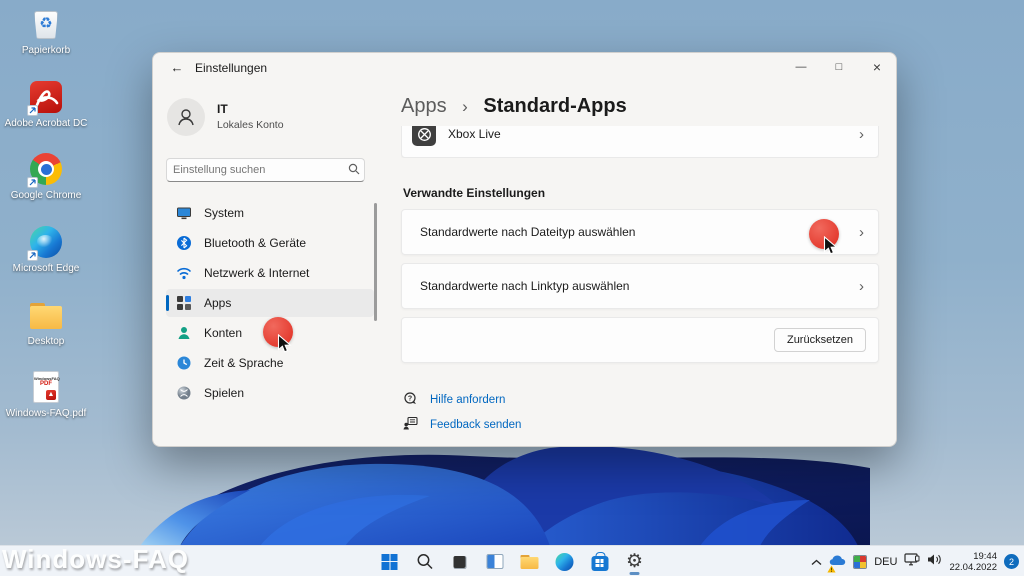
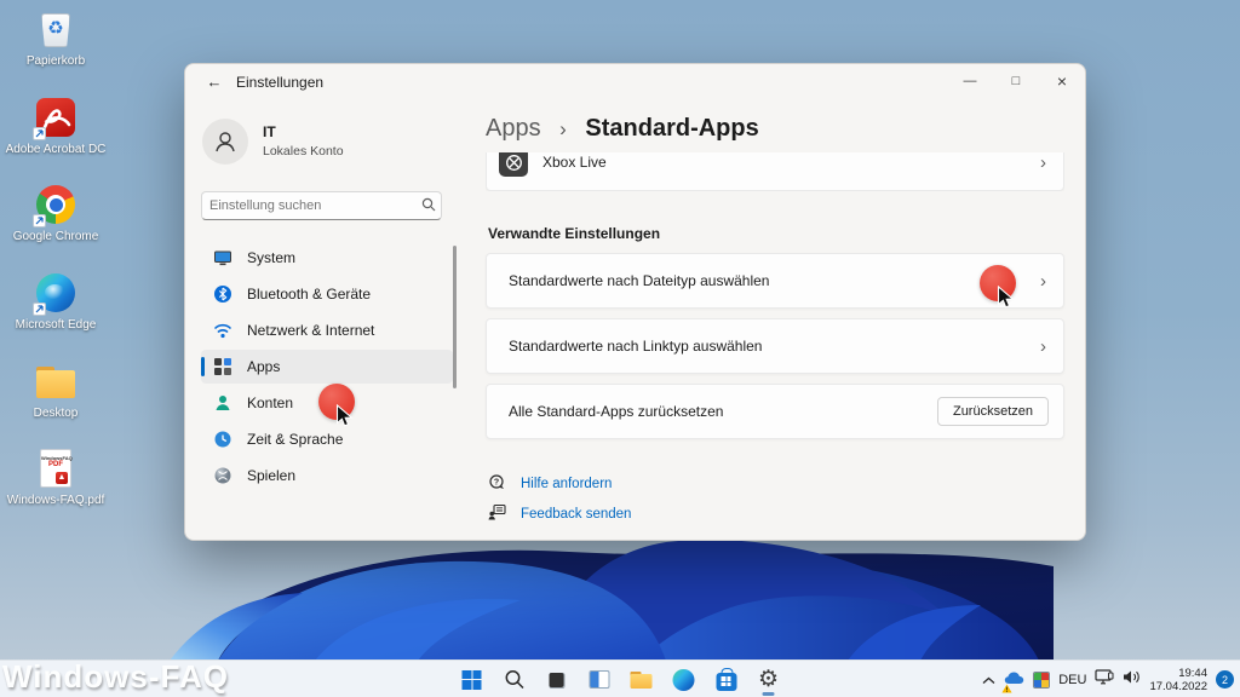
  ♻
  Papierkorb
  Adobe Acrobat DC
  Google Chrome
  Microsoft Edge
  Desktop
  Windows-FAQ.pdf
  ←
  Einstellungen
  —
  □
  ×
  IT
  Lokales Konto
  Einstellung suchen
  System
  Bluetooth & Geräte
  Netzwerk & Internet
  Apps
  Konten
  Zeit & Sprache
  Spielen
  Apps › Standard-Apps
  Xbox Live
  ›
  Verwandte Einstellungen
  Standardwerte nach Dateityp auswählen
  ›
  Standardwerte nach Linktyp auswählen
  ›
+ Alle Standard-Apps zurücksetzen
  Zurücksetzen
  Hilfe anfordern
  Feedback senden
  ⚙
  DEU
  19:44
- 22.04.2022
+ 17.04.2022
  2
  Windows-FAQ
